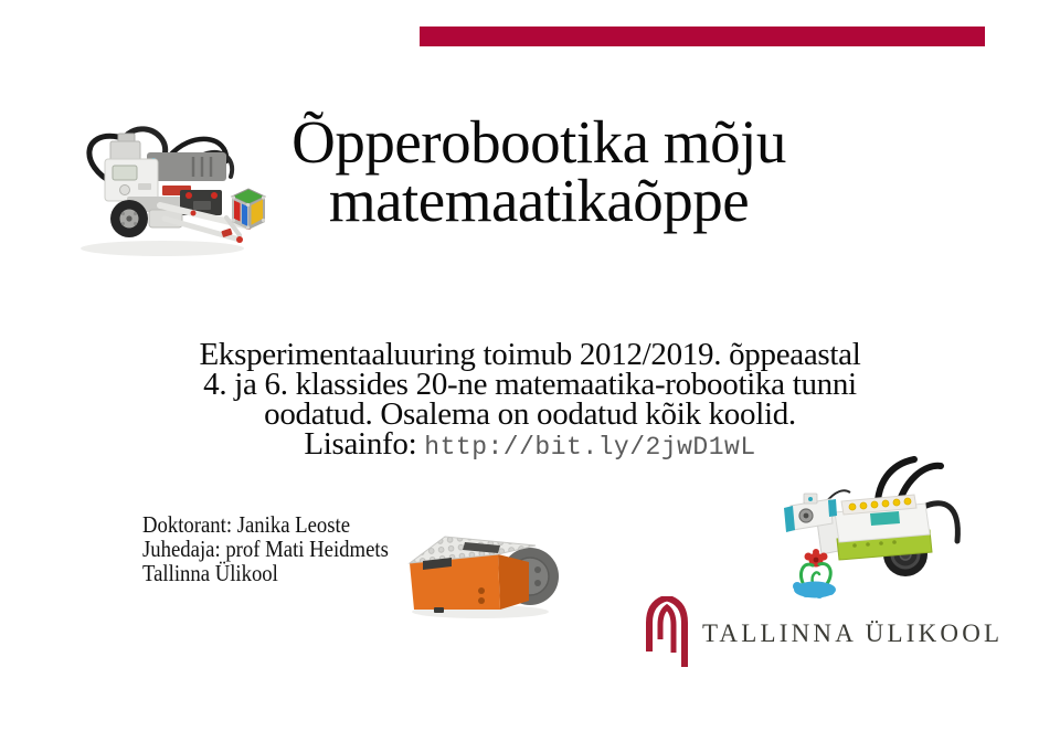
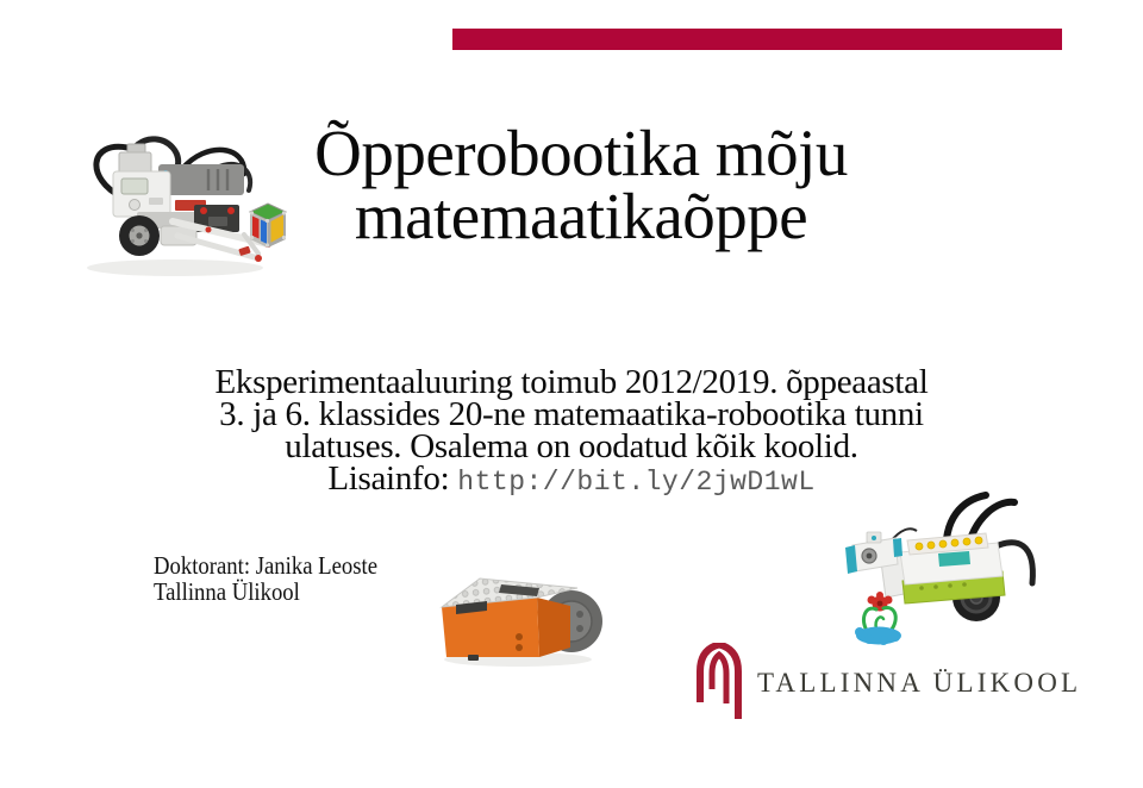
  Õpperobootika mõju
  matemaatikaõppe
  Eksperimentaaluuring toimub 2012/2019. õppeaastal
- 4. ja 6. klassides 20-ne matemaatika-robootika tunni
+ 3. ja 6. klassides 20-ne matemaatika-robootika tunni
- oodatud. Osalema on oodatud kõik koolid.
+ ulatuses. Osalema on oodatud kõik koolid.
  Lisainfo: http://bit.ly/2jwD1wL
  Doktorant: Janika Leoste
- Juhedaja: prof Mati Heidmets
  Tallinna Ülikool
  TALLINNA ÜLIKOOL
